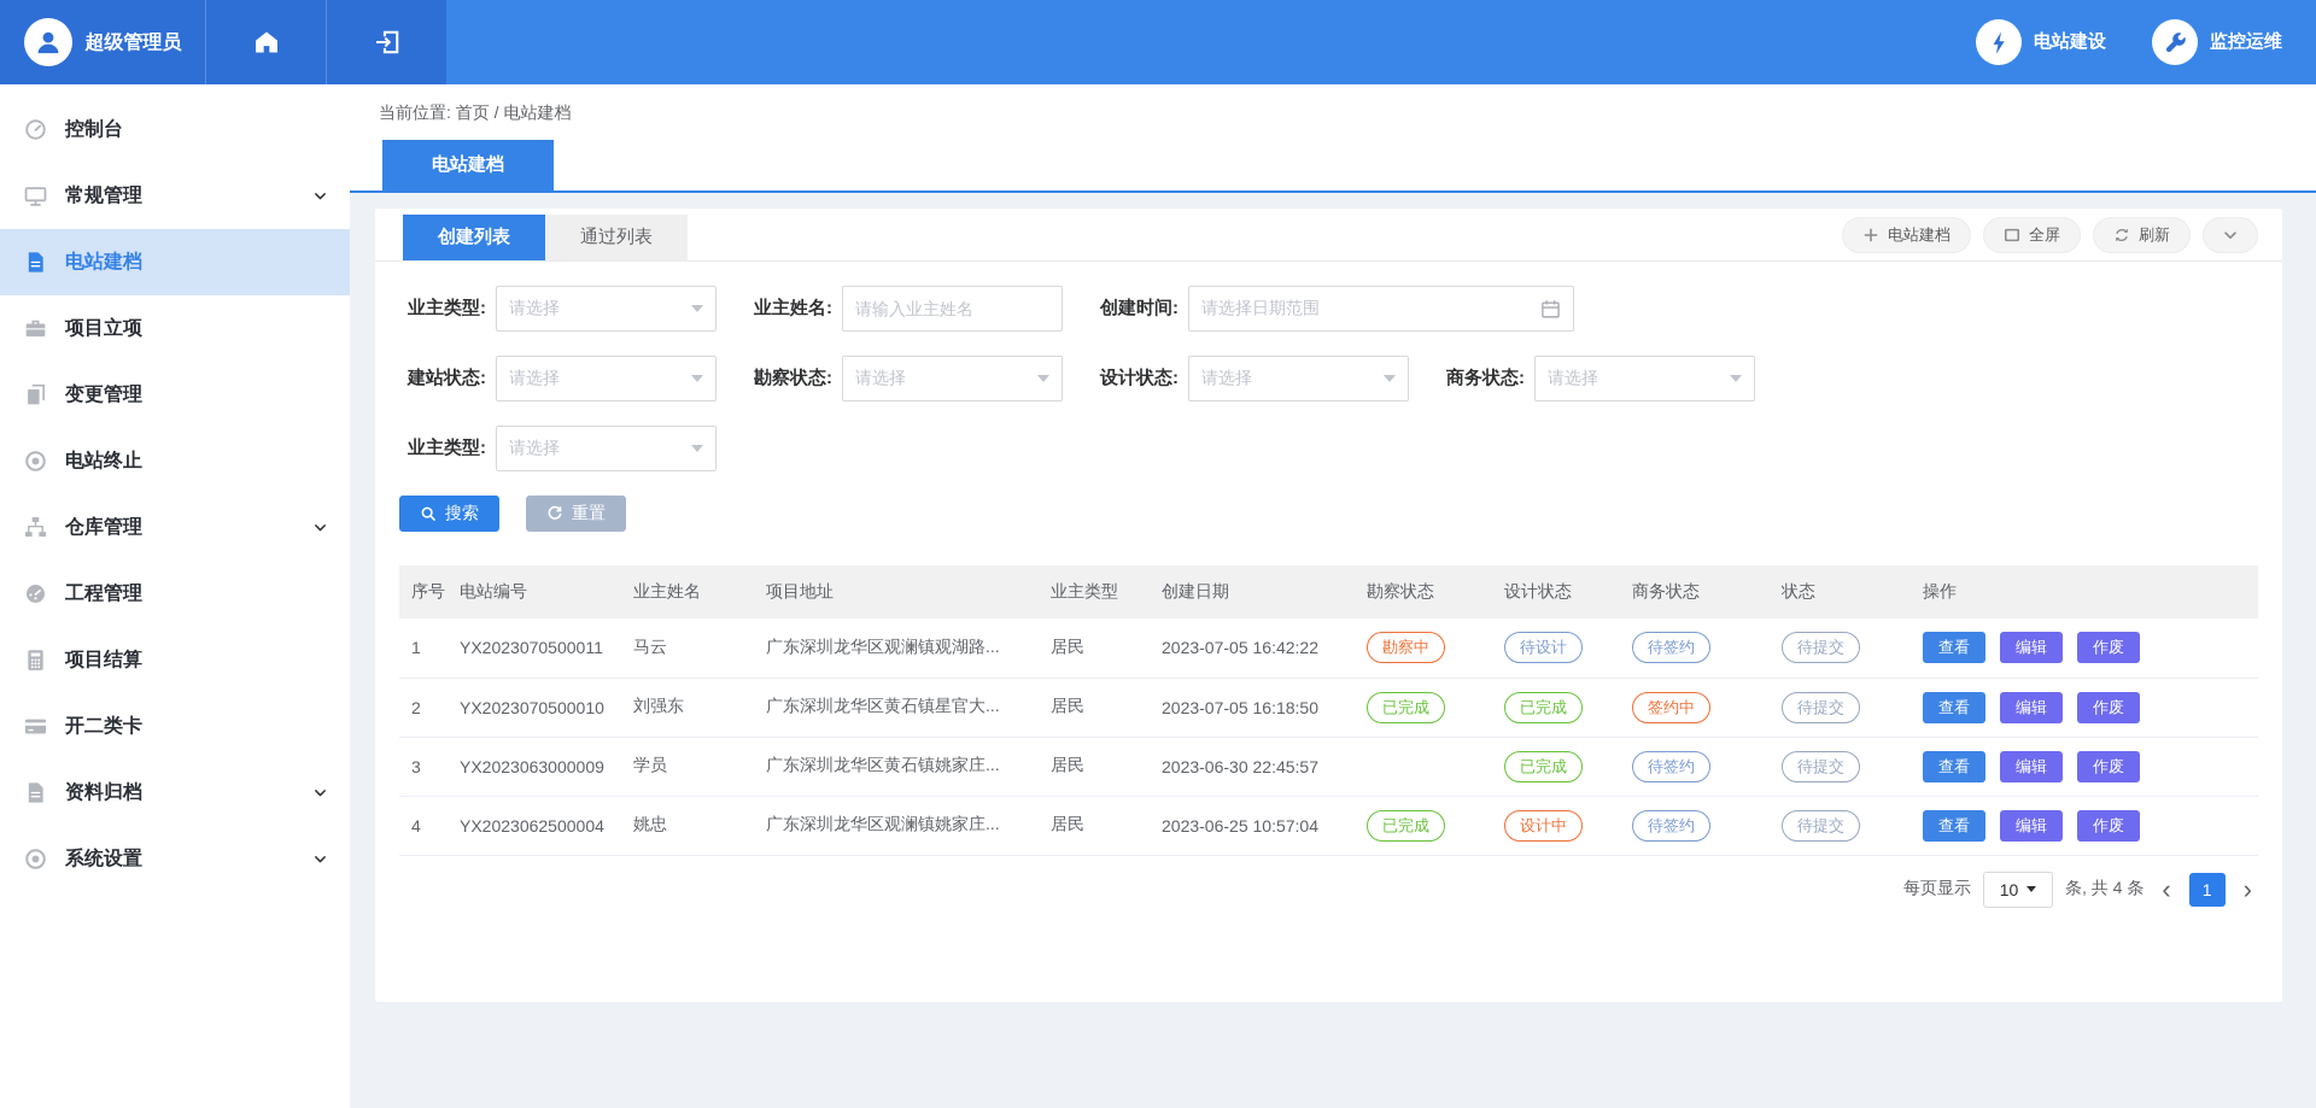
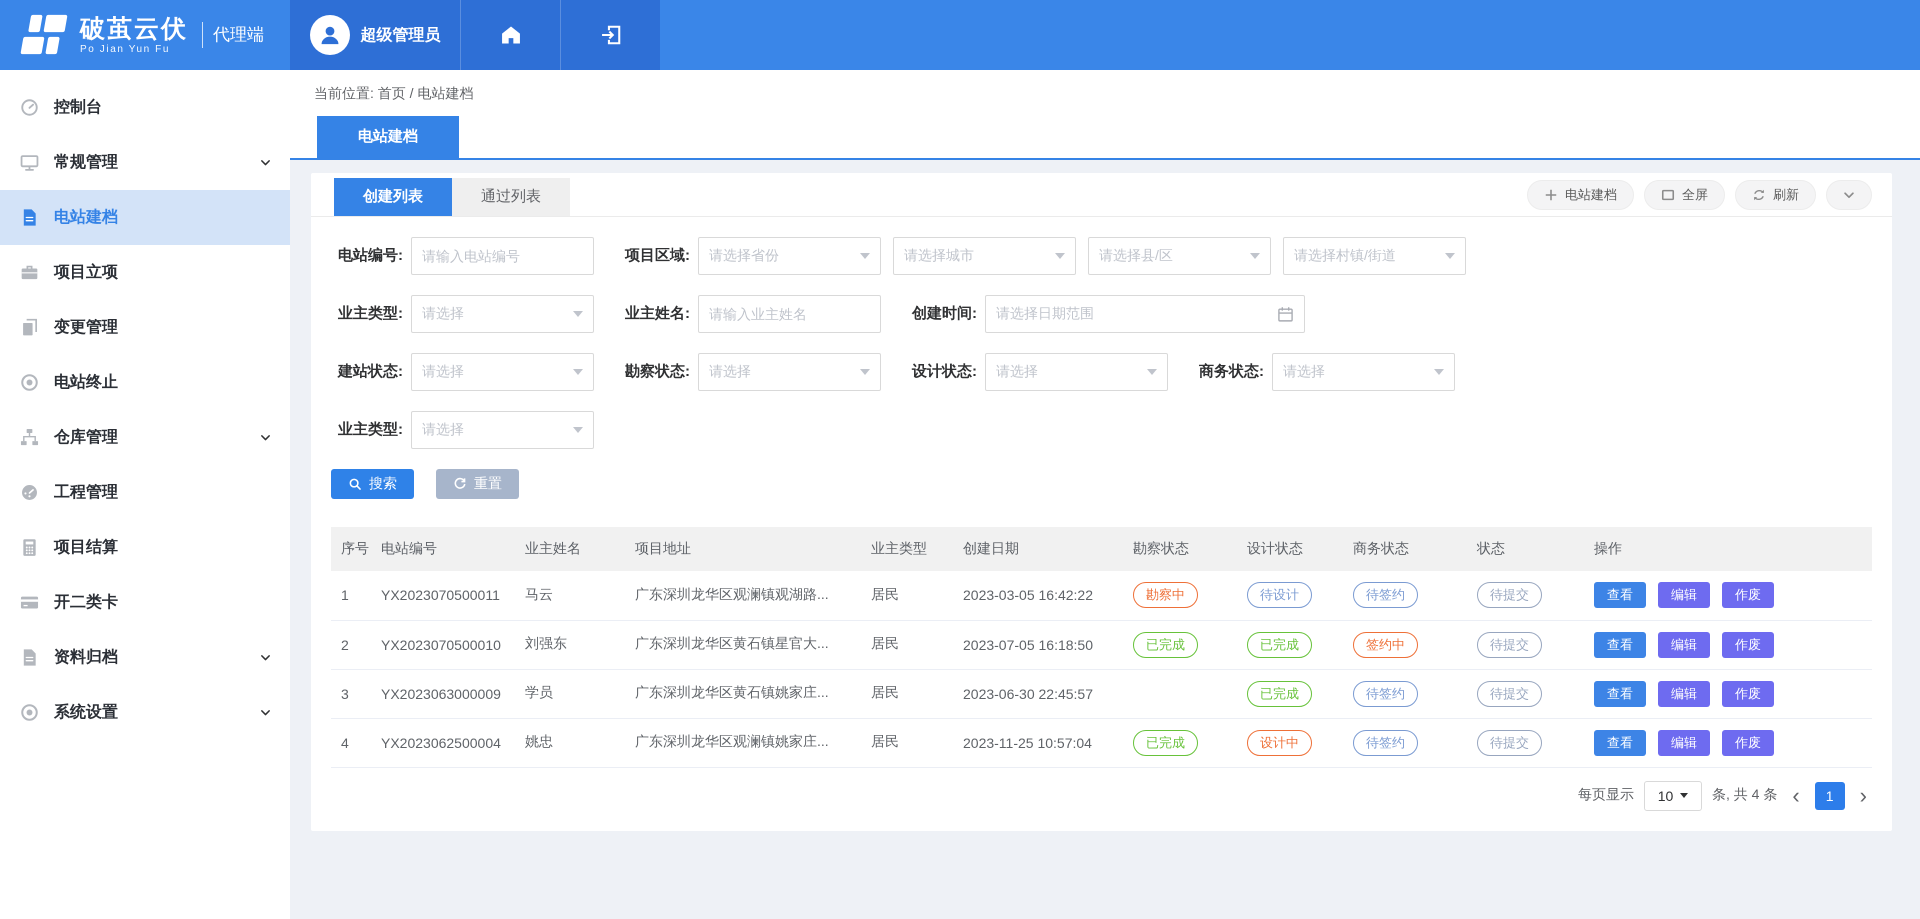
+ 破茧云伏
+ Po Jian Yun Fu
+ 代理端
  超级管理员
- 电站建设
- 监控运维
  控制台
  常规管理
  电站建档
  项目立项
  变更管理
  电站终止
  仓库管理
  工程管理
  项目结算
  开二类卡
  资料归档
  系统设置
  当前位置: 首页 / 电站建档
  电站建档
  创建列表
  通过列表
  电站建档
  全屏
  刷新
+ 电站编号:
+ 请输入电站编号
+ 项目区域:
+ 请选择省份
+ 请选择城市
+ 请选择县/区
+ 请选择村镇/街道
  业主类型:
  请选择
  业主姓名:
  请输入业主姓名
  创建时间:
  请选择日期范围
  建站状态:
  请选择
  勘察状态:
  请选择
  设计状态:
  请选择
  商务状态:
  请选择
  业主类型:
  请选择
  搜索
  重置
  序号	电站编号	业主姓名	项目地址	业主类型	创建日期	勘察状态	设计状态	商务状态	状态	操作
- 1	YX2023070500011	马云	广东深圳龙华区观澜镇观湖路...	居民	2023-07-05 16:42:22	勘察中	待设计	待签约	待提交	查看 编辑 作废
+ 1	YX2023070500011	马云	广东深圳龙华区观澜镇观湖路...	居民	2023-03-05 16:42:22	勘察中	待设计	待签约	待提交	查看 编辑 作废
  2	YX2023070500010	刘强东	广东深圳龙华区黄石镇星官大...	居民	2023-07-05 16:18:50	已完成	已完成	签约中	待提交	查看 编辑 作废
  3	YX2023063000009	学员	广东深圳龙华区黄石镇姚家庄...	居民	2023-06-30 22:45:57		已完成	待签约	待提交	查看 编辑 作废
- 4	YX2023062500004	姚忠	广东深圳龙华区观澜镇姚家庄...	居民	2023-06-25 10:57:04	已完成	设计中	待签约	待提交	查看 编辑 作废
+ 4	YX2023062500004	姚忠	广东深圳龙华区观澜镇姚家庄...	居民	2023-11-25 10:57:04	已完成	设计中	待签约	待提交	查看 编辑 作废
  每页显示
  10
  条, 共 4 条
  ‹
  1
  ›
